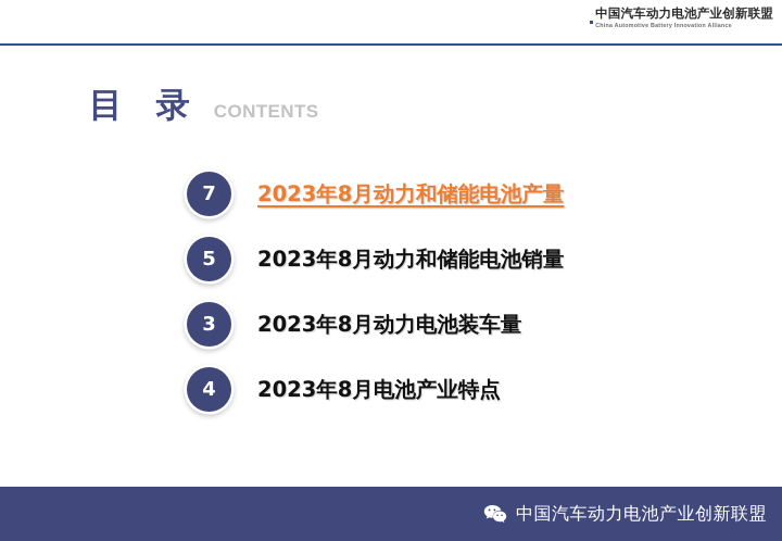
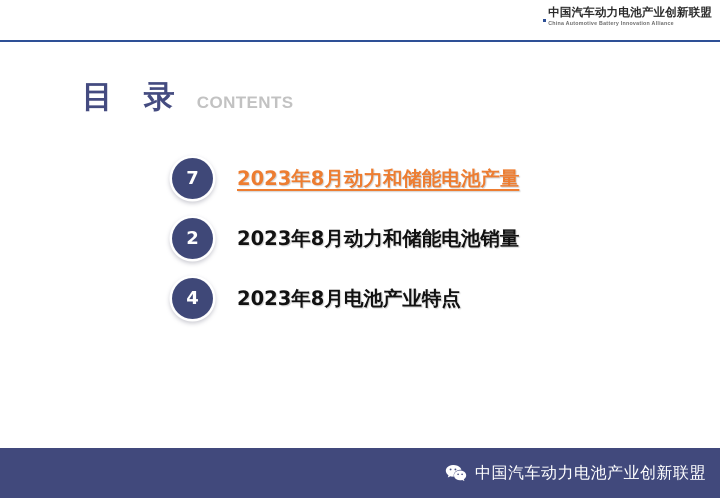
  中国汽车动力电池产业创新联盟
  目 录
  CONTENTS
  7
  2023年8月动力和储能电池产量
- 5
+ 2
  2023年8月动力和储能电池销量
- 3
- 2023年8月动力电池装车量
  4
  2023年8月电池产业特点
  中国汽车动力电池产业创新联盟
